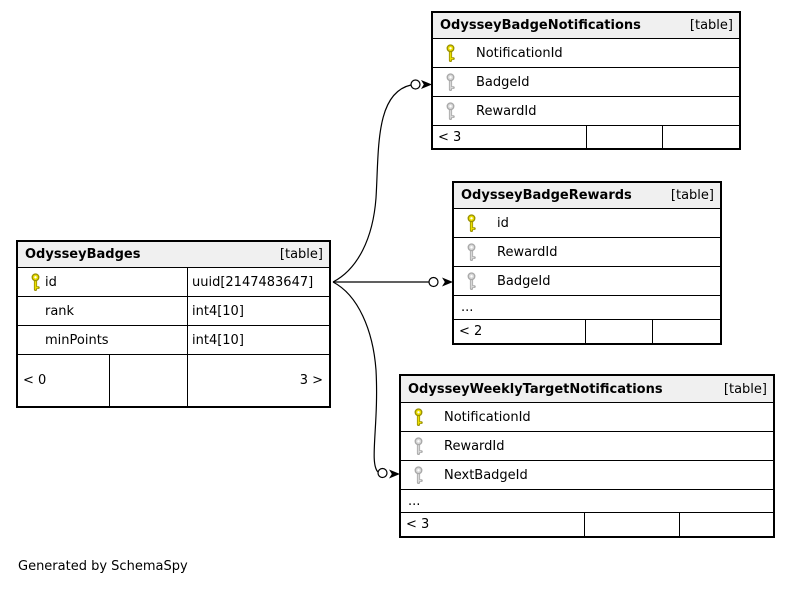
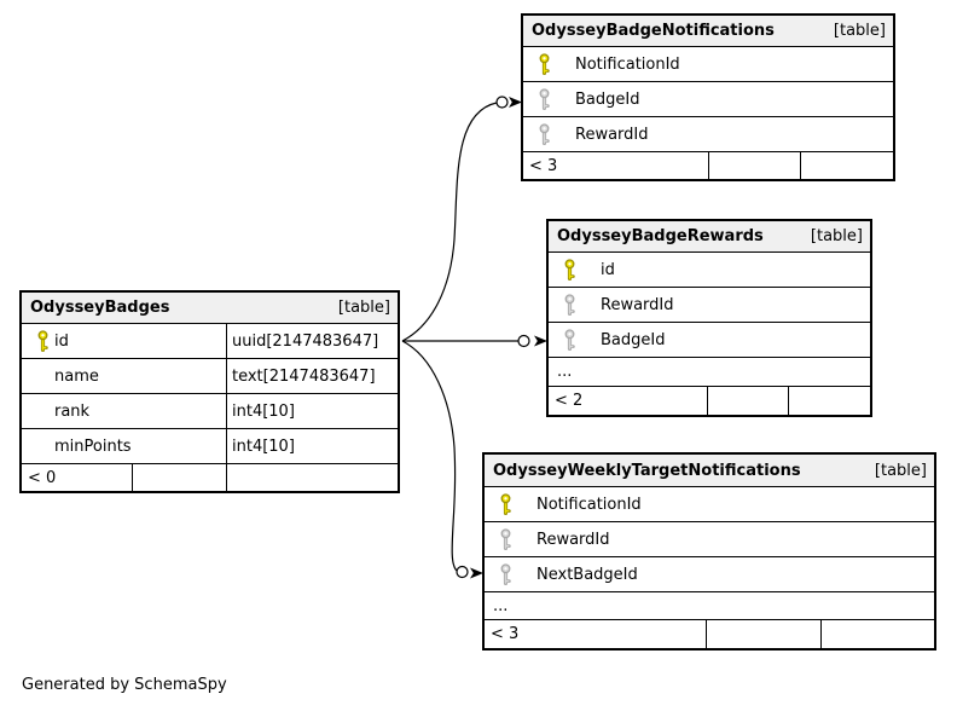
  OdysseyBadgeNotifications
  [table]
  NotificationId
  BadgeId
  RewardId
  < 3
  OdysseyBadgeRewards
  [table]
  id
  RewardId
  BadgeId
  ...
  < 2
  OdysseyBadges
  [table]
  id
  uuid[2147483647]
+ name
+ text[2147483647]
  rank
  int4[10]
  minPoints
  int4[10]
  < 0
- 3 >
  OdysseyWeeklyTargetNotifications
  [table]
  NotificationId
  RewardId
  NextBadgeId
  ...
  < 3
  Generated by SchemaSpy
